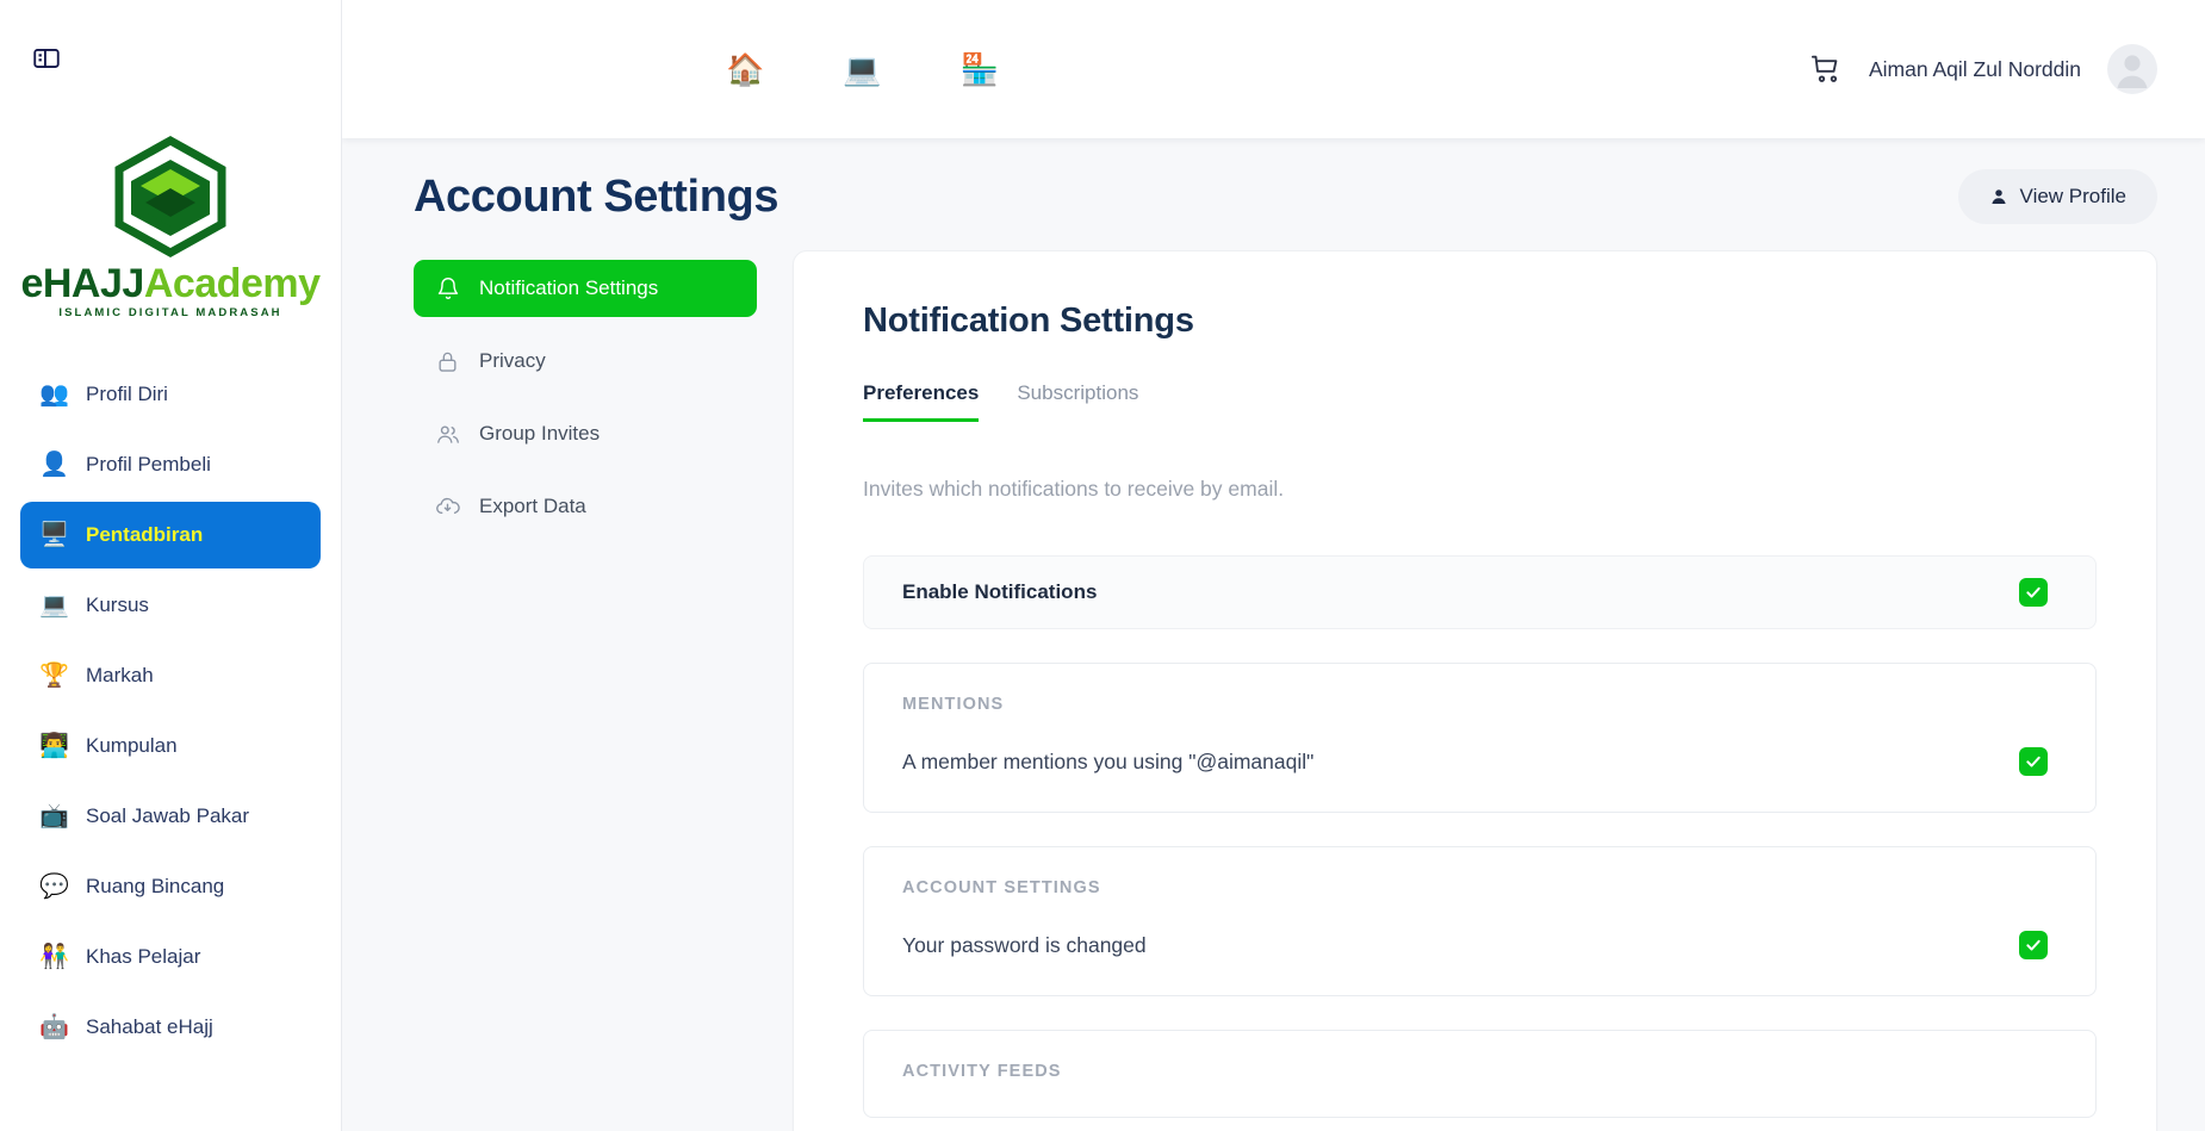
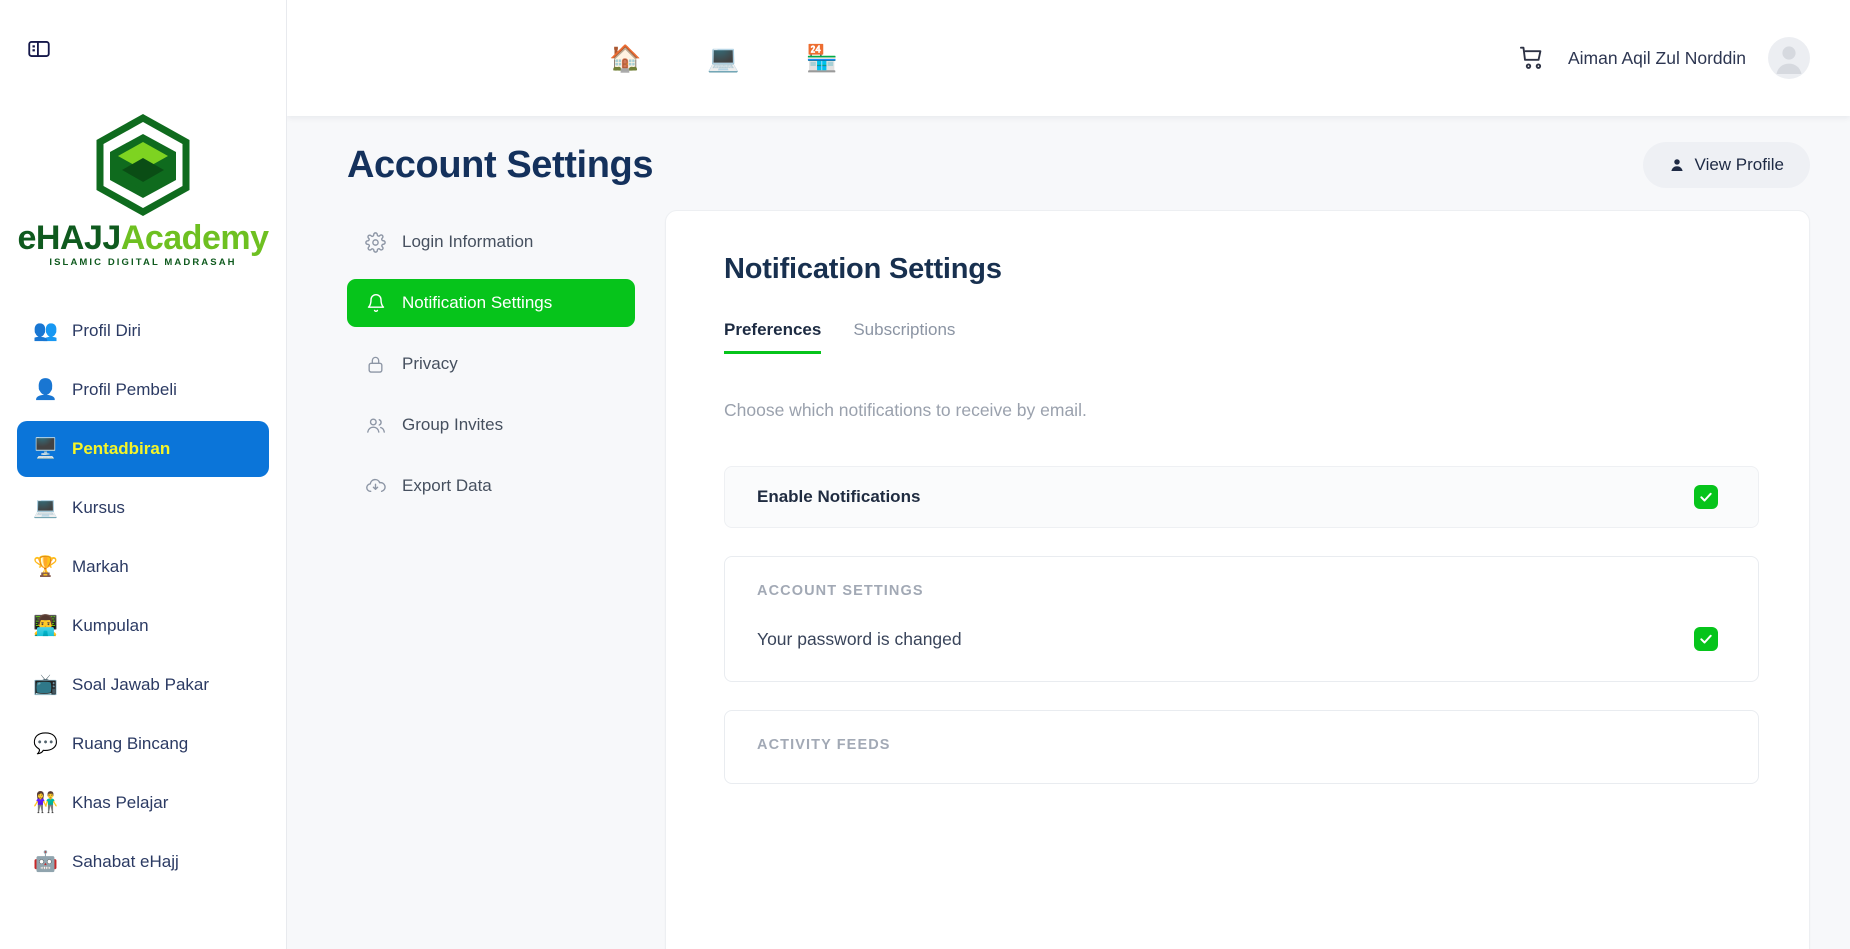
  eHAJJAcademy
  ISLAMIC DIGITAL MADRASAH
  👥
  Profil Diri
  👤
  Profil Pembeli
  🖥️
  Pentadbiran
  💻
  Kursus
  🏆
  Markah
  👨‍💻
  Kumpulan
  📺
  Soal Jawab Pakar
  💬
  Ruang Bincang
  👫
  Khas Pelajar
  🤖
  Sahabat eHajj
  🏠
  💻
  🏪
  Aiman Aqil Zul Norddin
  Account Settings
  View Profile
+ Login Information
  Notification Settings
  Privacy
  Group Invites
  Export Data
  Notification Settings
  Preferences
  Subscriptions
- Invites which notifications to receive by email.
+ Choose which notifications to receive by email.
  Enable Notifications
- MENTIONS
- A member mentions you using "@aimanaqil"
  ACCOUNT SETTINGS
  Your password is changed
  ACTIVITY FEEDS
